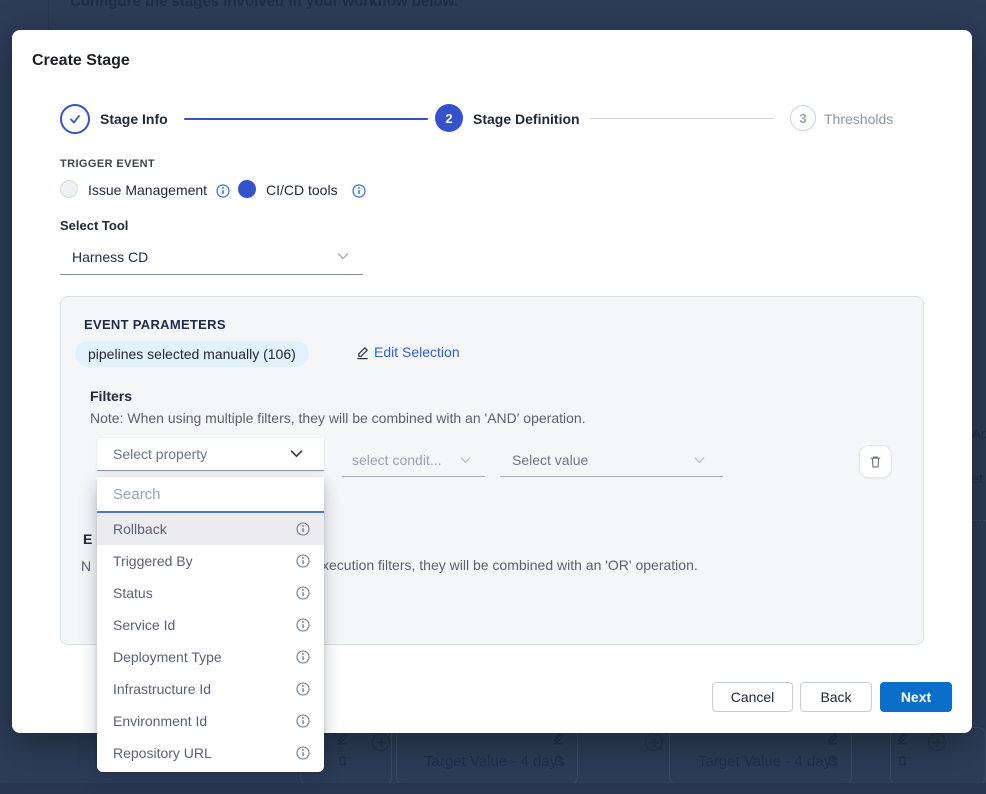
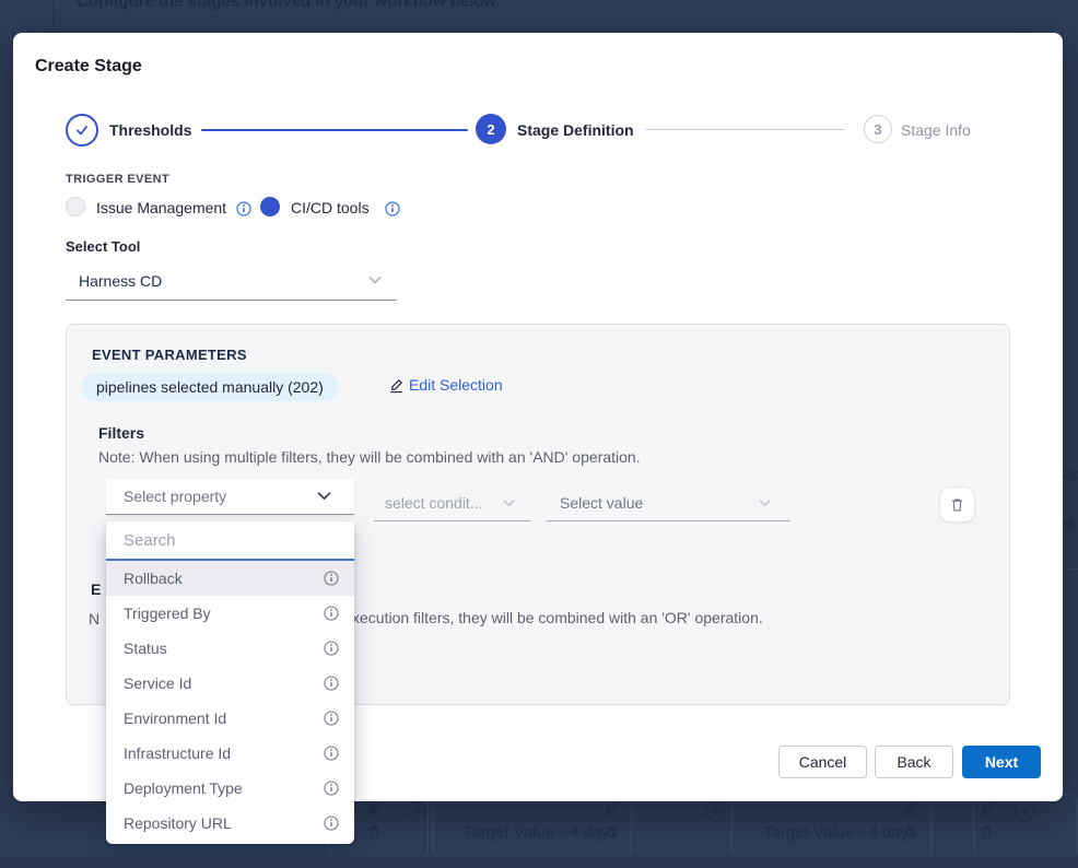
  Create Stage
- Stage Info
+ Thresholds
  2
  Stage Definition
  3
- Thresholds
+ Stage Info
  TRIGGER EVENT
  Issue Management
  CI/CD tools
  Select Tool
  Harness CD
  EVENT PARAMETERS
- pipelines selected manually (106)
+ pipelines selected manually (202)
  Edit Selection
  Filters
  Note: When using multiple filters, they will be combined with an 'AND' operation.
  Select property
  select condit...
  Select value
  E
  N
  xecution filters, they will be combined with an 'OR' operation.
  Cancel
  Back
  Next
  Search
  Rollback
  Triggered By
  Status
  Service Id
- Deployment Type
+ Environment Id
  Infrastructure Id
- Environment Id
+ Deployment Type
  Repository URL
